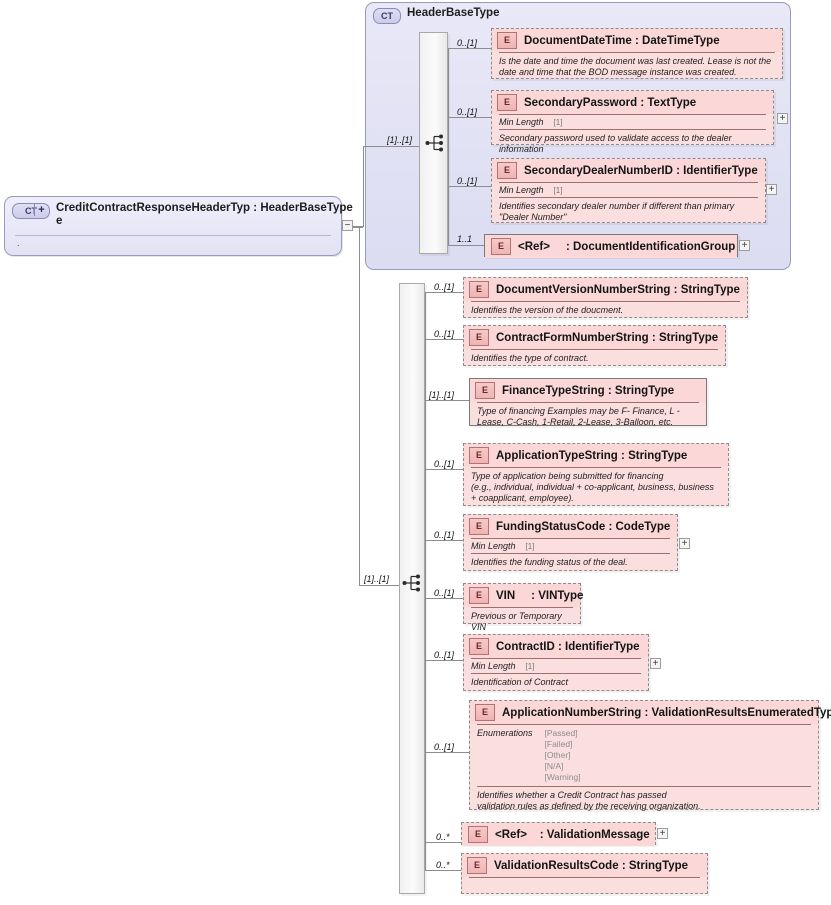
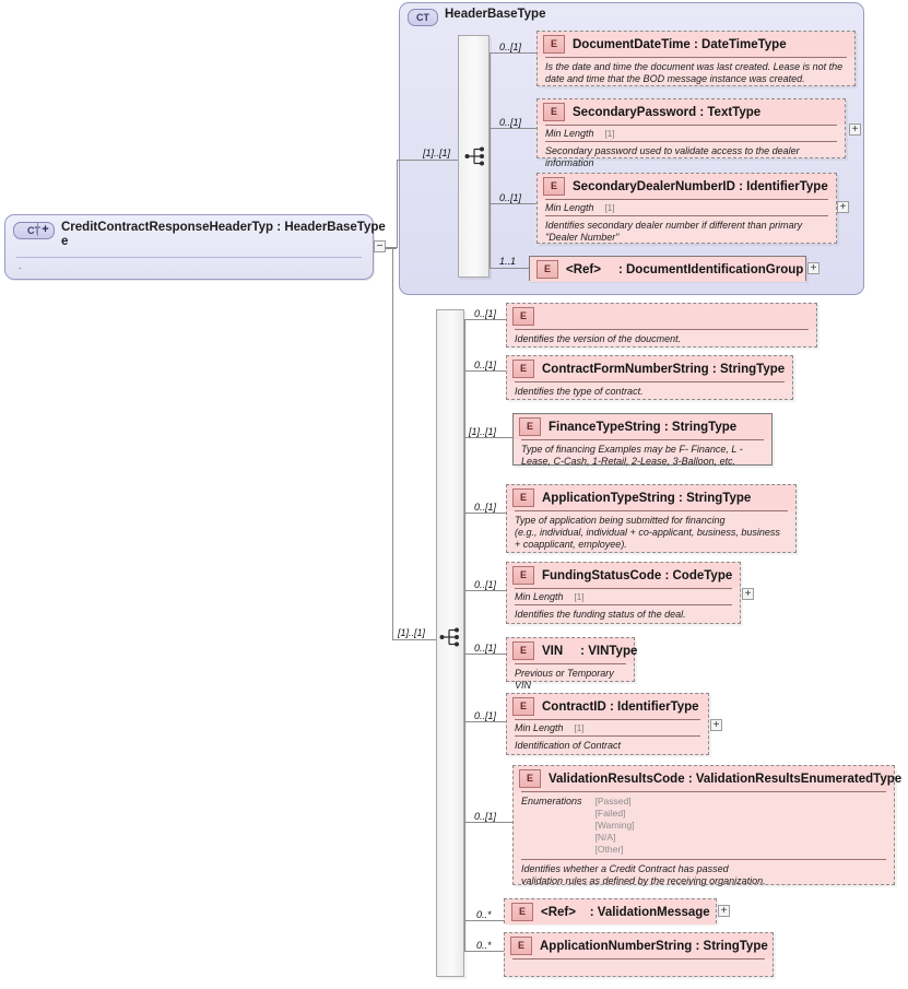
  CT
  +
  CreditContractResponseHeaderTyp : HeaderBaseType
  e
  .
  −
  CT
  HeaderBaseType
  [1]..[1]
  0..[1]
  E
  DocumentDateTime : DateTimeType
  Is the date and time the document was last created. Lease is not the date and time that the BOD message instance was created.
  0..[1]
  E
  SecondaryPassword : TextType
  Min Length
  [1]
  Secondary password used to validate access to the dealer information
  +
  0..[1]
  E
  SecondaryDealerNumberID : IdentifierType
  Min Length
  [1]
  Identifies secondary dealer number if different than primary "Dealer Number"
  +
  1..1
  E
  <Ref> : DocumentIdentificationGroup
  +
  [1]..[1]
  0..[1]
  E
- DocumentVersionNumberString : StringType
  Identifies the version of the doucment.
  0..[1]
  E
  ContractFormNumberString : StringType
  Identifies the type of contract.
  [1]..[1]
  E
  FinanceTypeString : StringType
  Type of financing Examples may be F- Finance, L - Lease, C-Cash, 1-Retail, 2-Lease, 3-Balloon, etc.
  0..[1]
  E
  ApplicationTypeString : StringType
  Type of application being submitted for financing
  (e.g., individual, individual + co-applicant, business, business + coapplicant, employee).
  0..[1]
  E
  FundingStatusCode : CodeType
  Min Length
  [1]
  Identifies the funding status of the deal.
  +
  0..[1]
  E
  VIN : VINType
  Previous or Temporary VIN
  0..[1]
  E
  ContractID : IdentifierType
  Min Length
  [1]
  Identification of Contract
  +
  0..[1]
  E
- ApplicationNumberString : ValidationResultsEnumeratedTyp
+ ValidationResultsCode : ValidationResultsEnumeratedType
  Enumerations
  [Passed]
  [Failed]
- [Other]
+ [Warning]
  [N/A]
- [Warning]
+ [Other]
  Identifies whether a Credit Contract has passed
  validation rules as defined by the receiving organization.
  0..*
  E
  <Ref> : ValidationMessage
  +
  0..*
  E
- ValidationResultsCode : StringType
+ ApplicationNumberString : StringType
